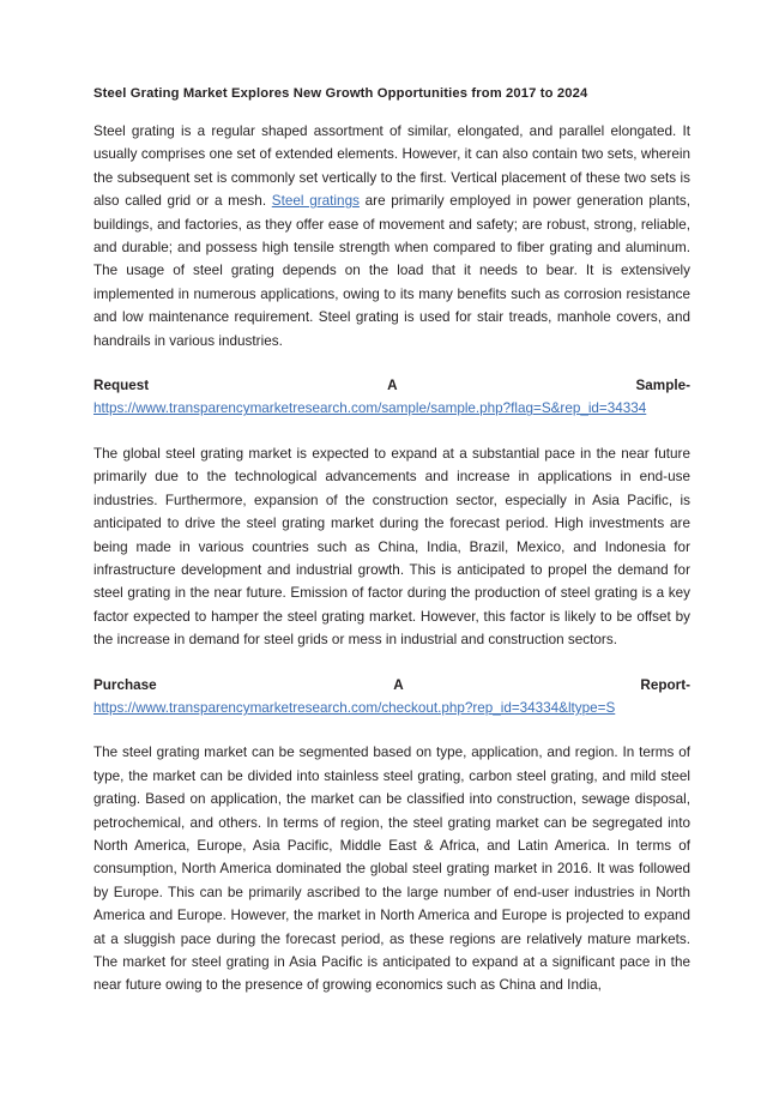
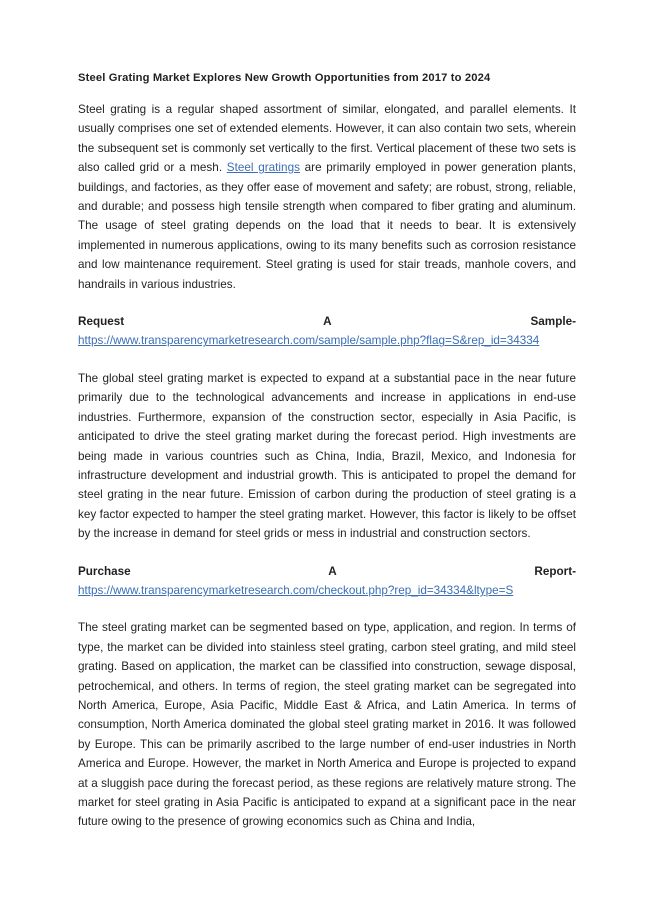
  Steel Grating Market Explores New Growth Opportunities from 2017 to 2024
- Steel grating is a regular shaped assortment of similar, elongated, and parallel elongated. It usually comprises one set of extended elements. However, it can also contain two sets, wherein the subsequent set is commonly set vertically to the first. Vertical placement of these two sets is also called grid or a mesh. Steel gratings are primarily employed in power generation plants, buildings, and factories, as they offer ease of movement and safety; are robust, strong, reliable, and durable; and possess high tensile strength when compared to fiber grating and aluminum. The usage of steel grating depends on the load that it needs to bear. It is extensively implemented in numerous applications, owing to its many benefits such as corrosion resistance and low maintenance requirement. Steel grating is used for stair treads, manhole covers, and handrails in various industries.
+ Steel grating is a regular shaped assortment of similar, elongated, and parallel elements. It usually comprises one set of extended elements. However, it can also contain two sets, wherein the subsequent set is commonly set vertically to the first. Vertical placement of these two sets is also called grid or a mesh. Steel gratings are primarily employed in power generation plants, buildings, and factories, as they offer ease of movement and safety; are robust, strong, reliable, and durable; and possess high tensile strength when compared to fiber grating and aluminum. The usage of steel grating depends on the load that it needs to bear. It is extensively implemented in numerous applications, owing to its many benefits such as corrosion resistance and low maintenance requirement. Steel grating is used for stair treads, manhole covers, and handrails in various industries.
  Request
  A
  Sample-
  https://www.transparencymarketresearch.com/sample/sample.php?flag=S&rep_id=34334
- The global steel grating market is expected to expand at a substantial pace in the near future primarily due to the technological advancements and increase in applications in end-use industries. Furthermore, expansion of the construction sector, especially in Asia Pacific, is anticipated to drive the steel grating market during the forecast period. High investments are being made in various countries such as China, India, Brazil, Mexico, and Indonesia for infrastructure development and industrial growth. This is anticipated to propel the demand for steel grating in the near future. Emission of factor during the production of steel grating is a key factor expected to hamper the steel grating market. However, this factor is likely to be offset by the increase in demand for steel grids or mess in industrial and construction sectors.
+ The global steel grating market is expected to expand at a substantial pace in the near future primarily due to the technological advancements and increase in applications in end-use industries. Furthermore, expansion of the construction sector, especially in Asia Pacific, is anticipated to drive the steel grating market during the forecast period. High investments are being made in various countries such as China, India, Brazil, Mexico, and Indonesia for infrastructure development and industrial growth. This is anticipated to propel the demand for steel grating in the near future. Emission of carbon during the production of steel grating is a key factor expected to hamper the steel grating market. However, this factor is likely to be offset by the increase in demand for steel grids or mess in industrial and construction sectors.
  Purchase
  A
  Report-
  https://www.transparencymarketresearch.com/checkout.php?rep_id=34334&ltype=S
- The steel grating market can be segmented based on type, application, and region. In terms of type, the market can be divided into stainless steel grating, carbon steel grating, and mild steel grating. Based on application, the market can be classified into construction, sewage disposal, petrochemical, and others. In terms of region, the steel grating market can be segregated into North America, Europe, Asia Pacific, Middle East & Africa, and Latin America. In terms of consumption, North America dominated the global steel grating market in 2016. It was followed by Europe. This can be primarily ascribed to the large number of end-user industries in North America and Europe. However, the market in North America and Europe is projected to expand at a sluggish pace during the forecast period, as these regions are relatively mature markets. The market for steel grating in Asia Pacific is anticipated to expand at a significant pace in the near future owing to the presence of growing economics such as China and India,
+ The steel grating market can be segmented based on type, application, and region. In terms of type, the market can be divided into stainless steel grating, carbon steel grating, and mild steel grating. Based on application, the market can be classified into construction, sewage disposal, petrochemical, and others. In terms of region, the steel grating market can be segregated into North America, Europe, Asia Pacific, Middle East & Africa, and Latin America. In terms of consumption, North America dominated the global steel grating market in 2016. It was followed by Europe. This can be primarily ascribed to the large number of end-user industries in North America and Europe. However, the market in North America and Europe is projected to expand at a sluggish pace during the forecast period, as these regions are relatively mature strong. The market for steel grating in Asia Pacific is anticipated to expand at a significant pace in the near future owing to the presence of growing economics such as China and India,
